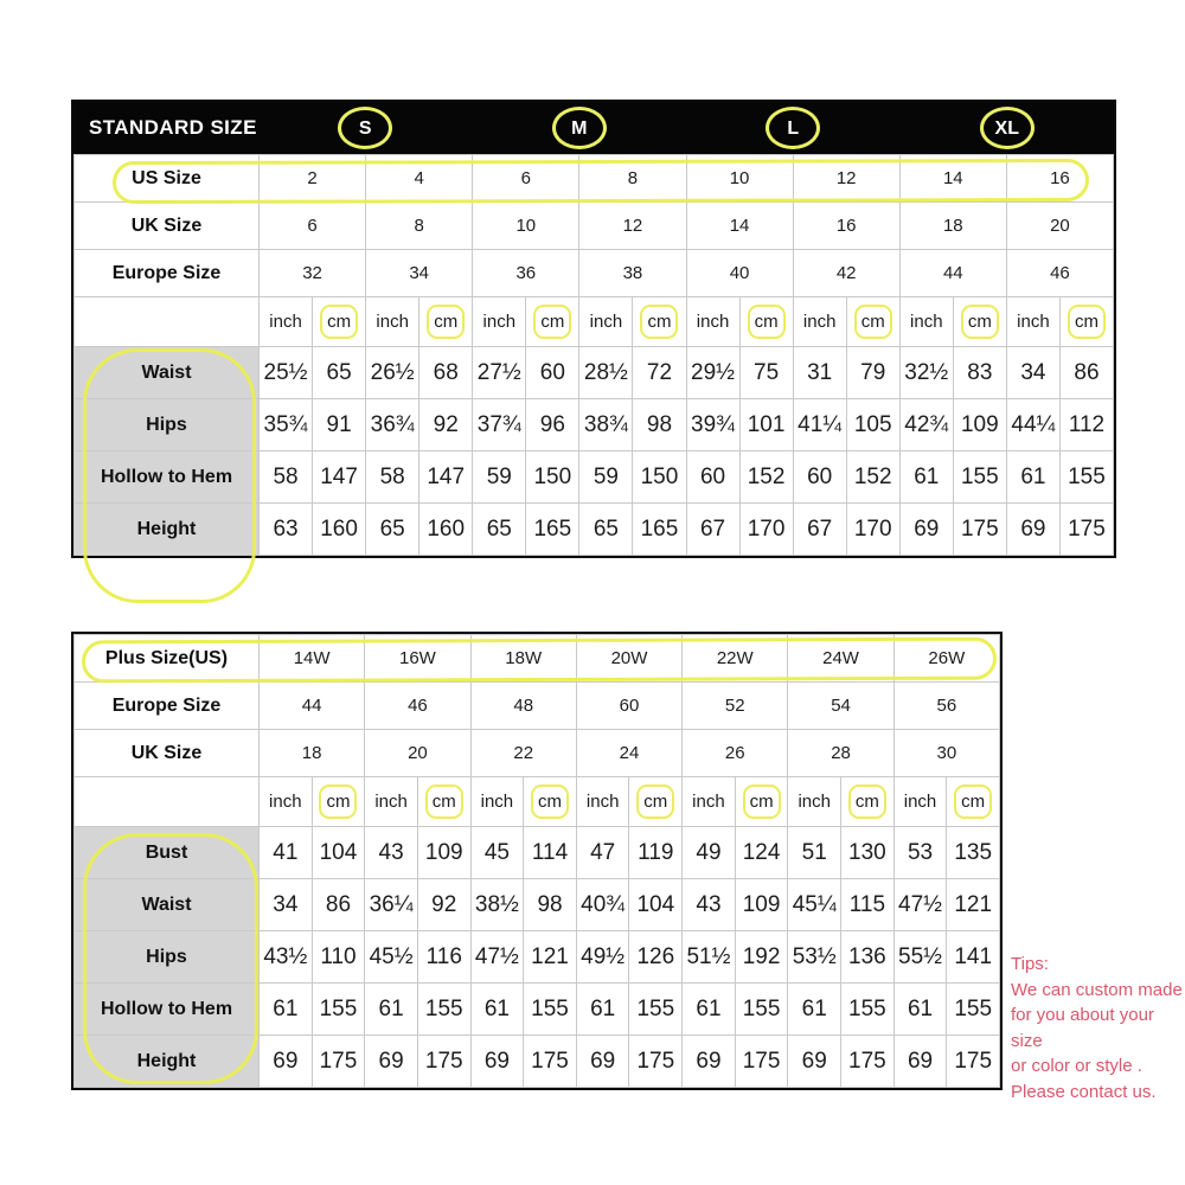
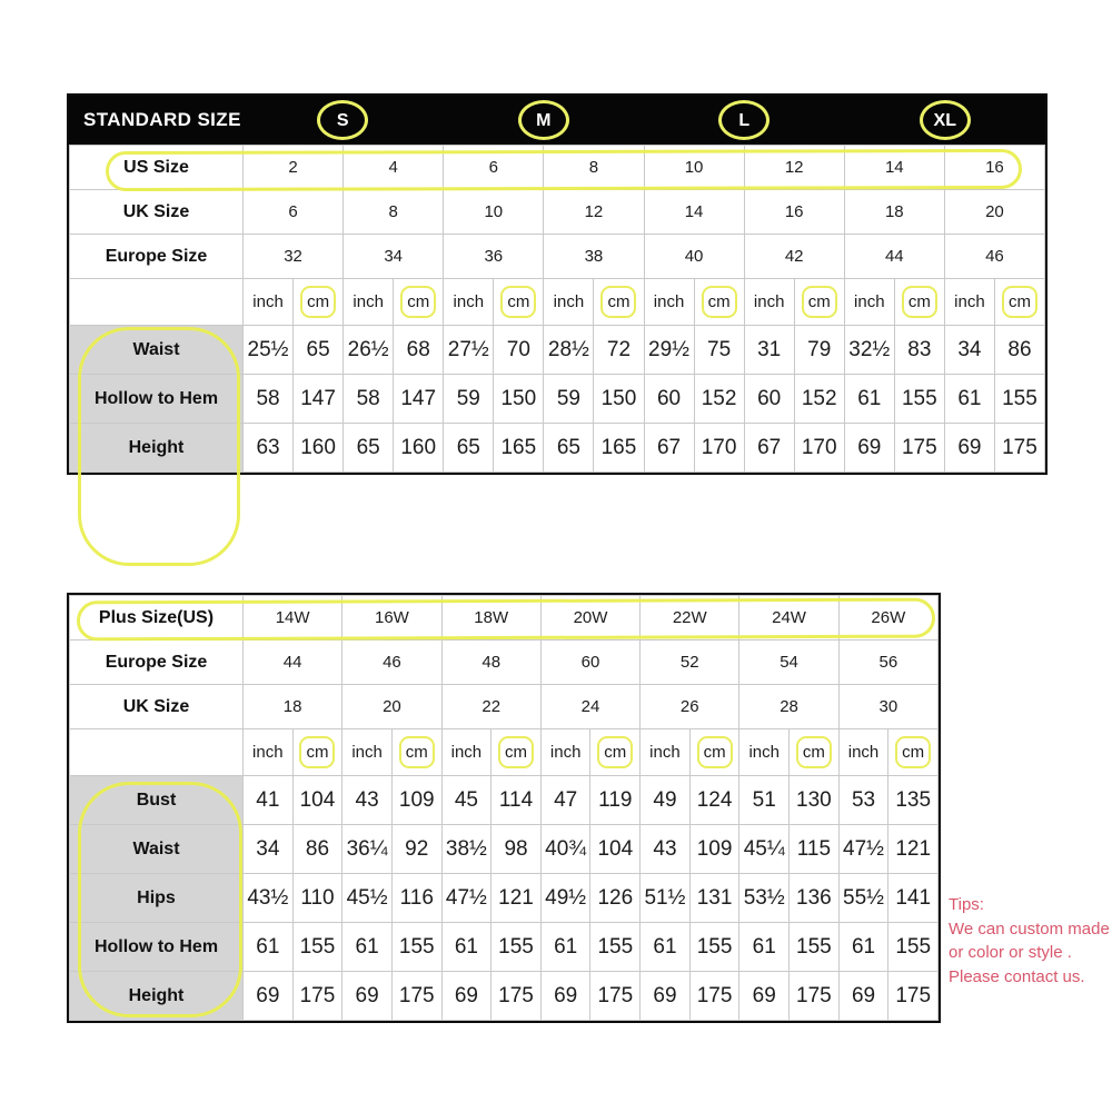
  STANDARD SIZE
  S
  M
  L
  XL
  US Size	2	4	6	8	10	12	14	16
  UK Size	6	8	10	12	14	16	18	20
  Europe Size	32	34	36	38	40	42	44	46
  	inch	cm	inch	cm	inch	cm	inch	cm	inch	cm	inch	cm	inch	cm	inch	cm
- Waist	25½	65	26½	68	27½	60	28½	72	29½	75	31	79	32½	83	34	86
+ Waist	25½	65	26½	68	27½	70	28½	72	29½	75	31	79	32½	83	34	86
- Hips	35¾	91	36¾	92	37¾	96	38¾	98	39¾	101	41¼	105	42¾	109	44¼	112
  Hollow to Hem	58	147	58	147	59	150	59	150	60	152	60	152	61	155	61	155
  Height	63	160	65	160	65	165	65	165	67	170	67	170	69	175	69	175
  Plus Size(US)	14W	16W	18W	20W	22W	24W	26W
  Europe Size	44	46	48	60	52	54	56
  UK Size	18	20	22	24	26	28	30
  	inch	cm	inch	cm	inch	cm	inch	cm	inch	cm	inch	cm	inch	cm
  Bust	41	104	43	109	45	114	47	119	49	124	51	130	53	135
  Waist	34	86	36¼	92	38½	98	40¾	104	43	109	45¼	115	47½	121
- Hips	43½	110	45½	116	47½	121	49½	126	51½	192	53½	136	55½	141
+ Hips	43½	110	45½	116	47½	121	49½	126	51½	131	53½	136	55½	141
  Hollow to Hem	61	155	61	155	61	155	61	155	61	155	61	155	61	155
  Height	69	175	69	175	69	175	69	175	69	175	69	175	69	175
  Tips:
  We can custom made
- for you about your size
  or color or style .
  Please contact us.
